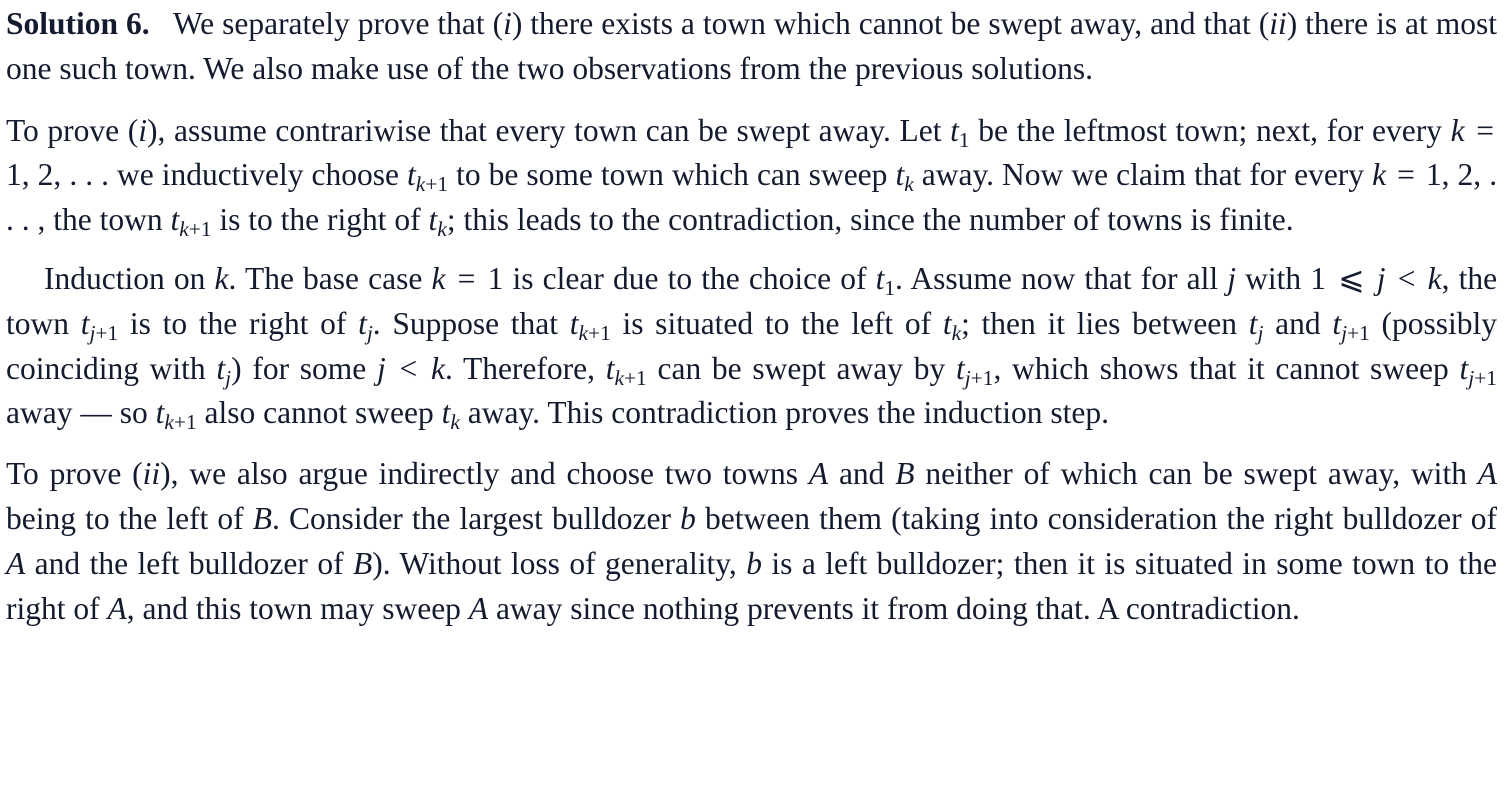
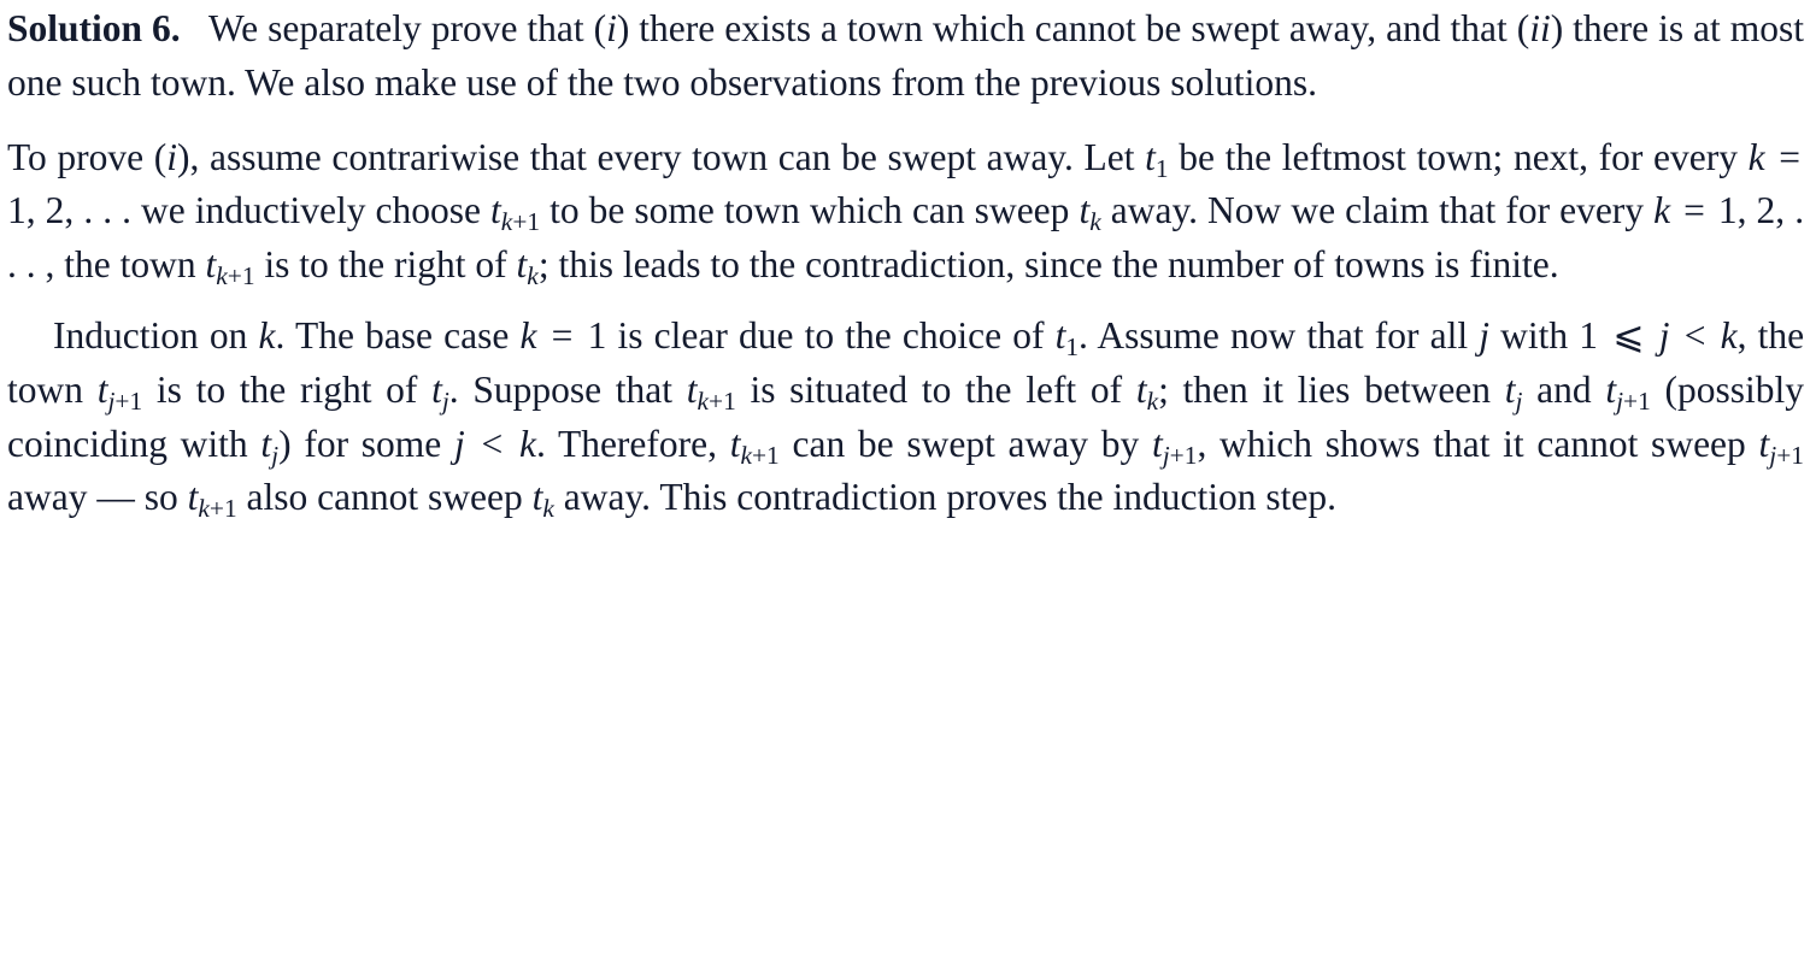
  Solution 6. We separately prove that (i) there exists a town which cannot be swept away, and that (ii) there is at most one such town. We also make use of the two observations from the previous solutions.
  To prove (i), assume contrariwise that every town can be swept away. Let t1 be the leftmost town; next, for every k = 1, 2, . . . we inductively choose tk+1 to be some town which can sweep tk away. Now we claim that for every k = 1, 2, . . . , the town tk+1 is to the right of tk; this leads to the contradiction, since the number of towns is finite.
  Induction on k. The base case k = 1 is clear due to the choice of t1. Assume now that for all j with 1 ⩽ j < k, the town tj+1 is to the right of tj. Suppose that tk+1 is situated to the left of tk; then it lies between tj and tj+1 (possibly coinciding with tj) for some j < k. Therefore, tk+1 can be swept away by tj+1, which shows that it cannot sweep tj+1 away — so tk+1 also cannot sweep tk away. This contradiction proves the induction step.
- To prove (ii), we also argue indirectly and choose two towns A and B neither of which can be swept away, with A being to the left of B. Consider the largest bulldozer b between them (taking into consideration the right bulldozer of A and the left bulldozer of B). Without loss of generality, b is a left bulldozer; then it is situated in some town to the right of A, and this town may sweep A away since nothing prevents it from doing that. A contradiction.
